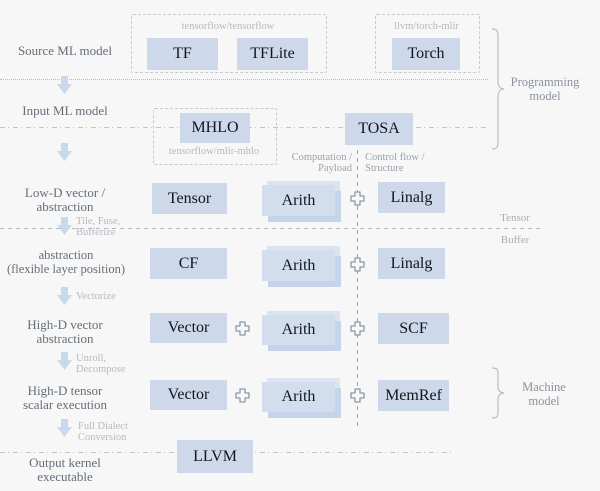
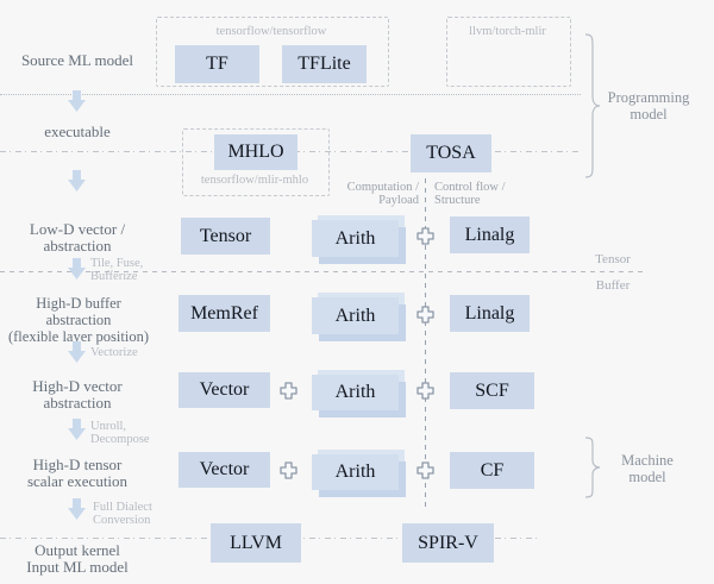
  tensorflow/tensorflow
  TF
  TFLite
  llvm/torch-mlir
- Torch
  MHLO
  tensorflow/mlir-mhlo
  TOSA
  Source ML model
- Input ML model
+ executable
  Low-D vector /
  abstraction
+ High-D buffer
  abstraction
  (flexible layer position)
  High-D vector
  abstraction
  High-D tensor
  scalar execution
  Output kernel
- executable
+ Input ML model
  Tile, Fuse,
  Bufferize
  Vectorize
  Unroll,
  Decompose
  Full Dialect
  Conversion
  Computation /
  Payload
  Control flow /
  Structure
  Tensor
  Buffer
  Programming
  model
  Machine
  model
  Tensor
  Arith
  Linalg
- CF
+ MemRef
  Arith
  Linalg
  Vector
  Arith
  SCF
  Vector
  Arith
- MemRef
+ CF
  LLVM
+ SPIR-V
